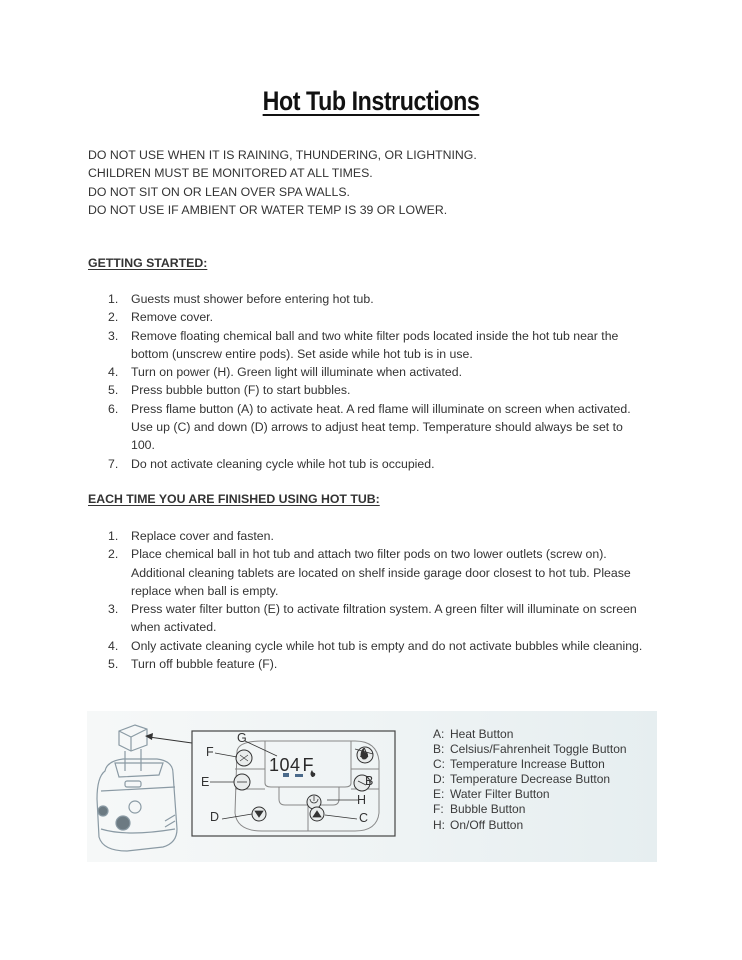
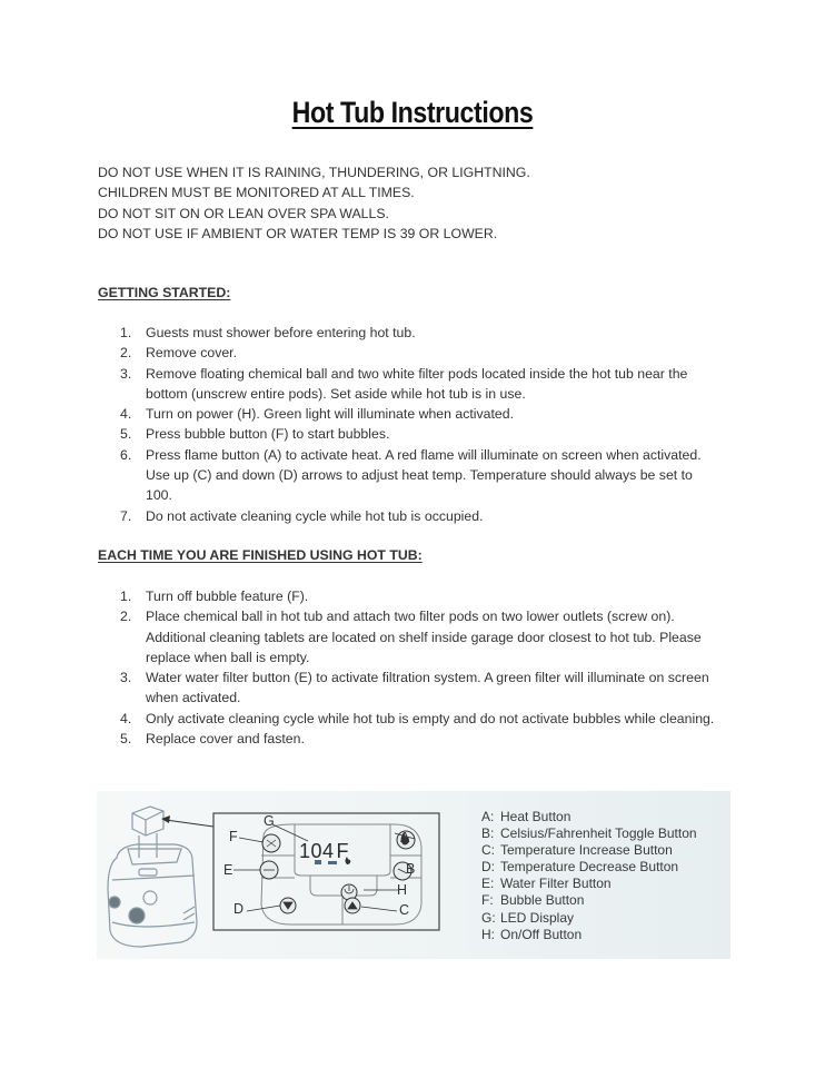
  Hot Tub Instructions
  DO NOT USE WHEN IT IS RAINING, THUNDERING, OR LIGHTNING.
  CHILDREN MUST BE MONITORED AT ALL TIMES.
  DO NOT SIT ON OR LEAN OVER SPA WALLS.
  DO NOT USE IF AMBIENT OR WATER TEMP IS 39 OR LOWER.
  GETTING STARTED:
  1.
  Guests must shower before entering hot tub.
  2.
  Remove cover.
  3.
  Remove floating chemical ball and two white filter pods located inside the hot tub near the bottom (unscrew entire pods). Set aside while hot tub is in use.
  4.
  Turn on power (H). Green light will illuminate when activated.
  5.
  Press bubble button (F) to start bubbles.
  6.
  Press flame button (A) to activate heat. A red flame will illuminate on screen when activated. Use up (C) and down (D) arrows to adjust heat temp. Temperature should always be set to 100.
  7.
  Do not activate cleaning cycle while hot tub is occupied.
  EACH TIME YOU ARE FINISHED USING HOT TUB:
  1.
- Replace cover and fasten.
+ Turn off bubble feature (F).
  2.
  Place chemical ball in hot tub and attach two filter pods on two lower outlets (screw on). Additional cleaning tablets are located on shelf inside garage door closest to hot tub. Please replace when ball is empty.
  3.
- Press water filter button (E) to activate filtration system. A green filter will illuminate on screen when activated.
+ Water water filter button (E) to activate filtration system. A green filter will illuminate on screen when activated.
  4.
  Only activate cleaning cycle while hot tub is empty and do not activate bubbles while cleaning.
  5.
- Turn off bubble feature (F).
+ Replace cover and fasten.
  104F
  G
  F
  E
  D
  A
  B
  H
  C
  A: Heat Button
  B: Celsius/Fahrenheit Toggle Button
  C: Temperature Increase Button
  D: Temperature Decrease Button
  E: Water Filter Button
  F: Bubble Button
+ G: LED Display
  H: On/Off Button
